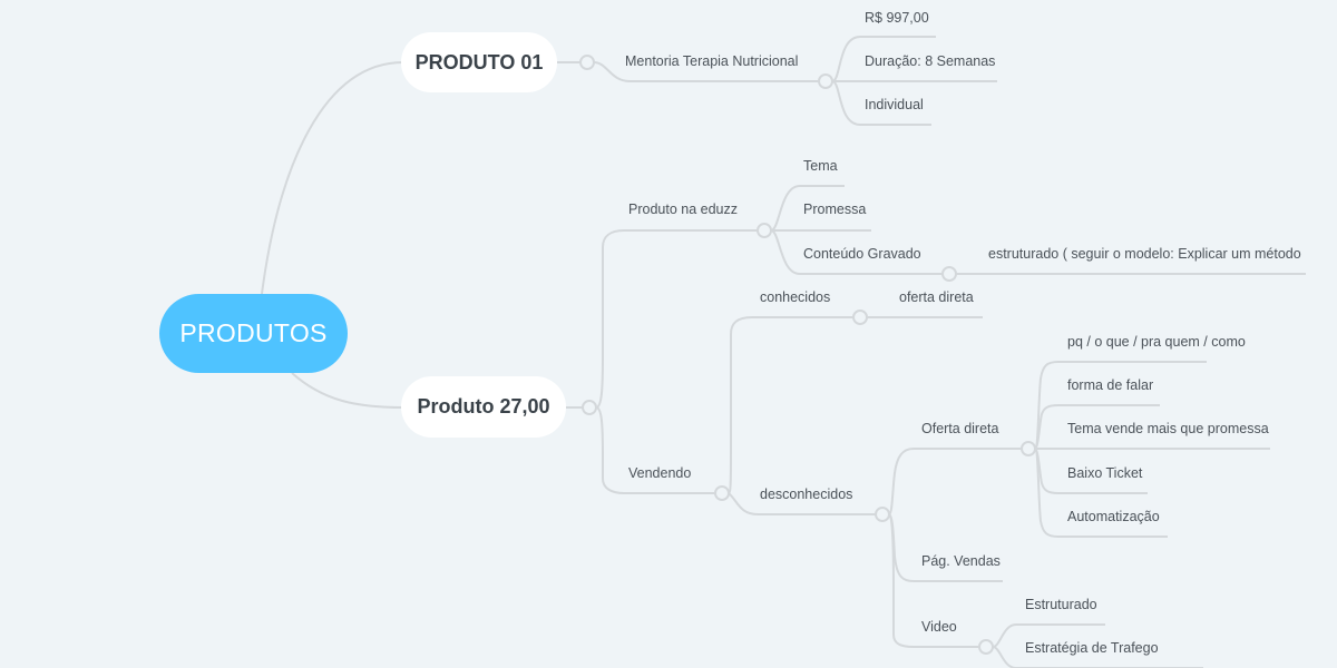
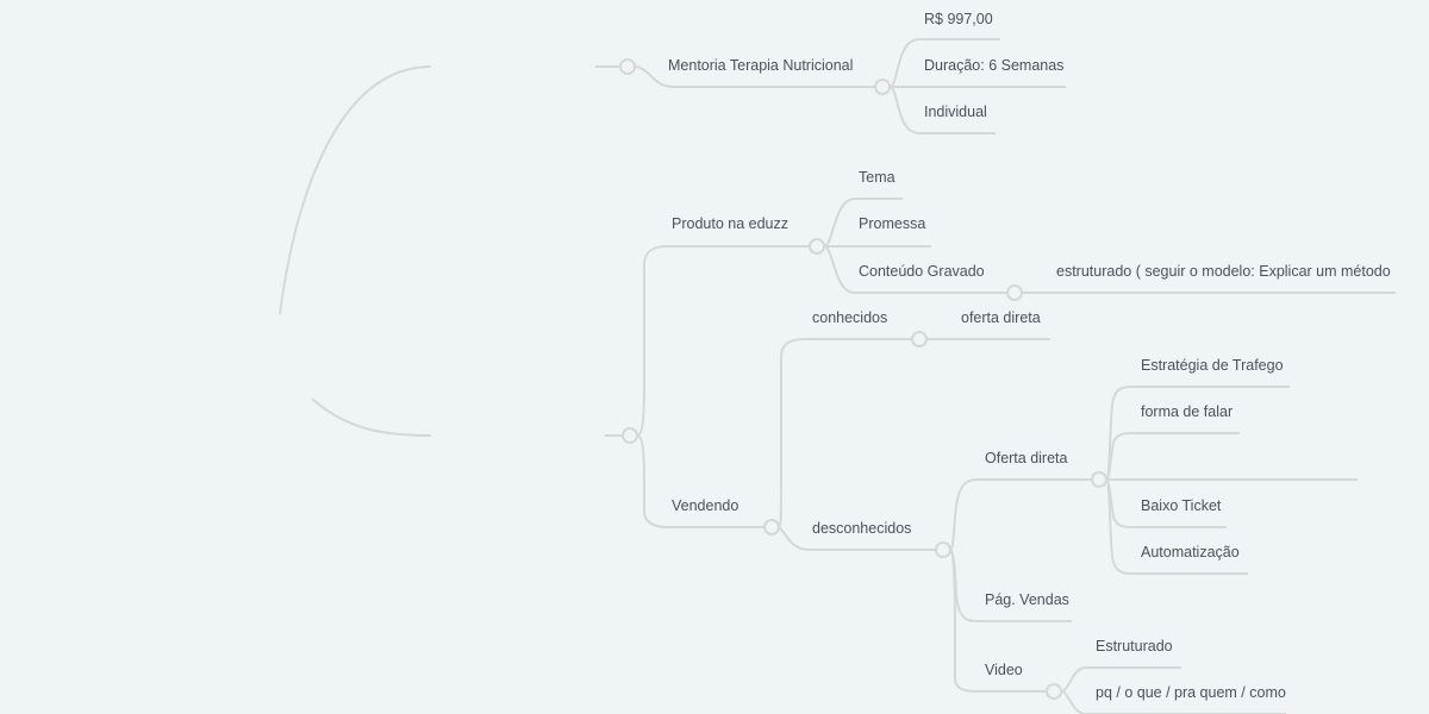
- PRODUTOS
- PRODUTO 01
- Produto 27,00
  Mentoria Terapia Nutricional
  R$ 997,00
- Duração: 8 Semanas
+ Duração: 6 Semanas
  Individual
  Produto na eduzz
  Tema
  Promessa
  Conteúdo Gravado
  estruturado ( seguir o modelo: Explicar um método
  Vendendo
  conhecidos
  oferta direta
  desconhecidos
  Oferta direta
- pq / o que / pra quem / como
+ Estratégia de Trafego
  forma de falar
- Tema vende mais que promessa
  Baixo Ticket
  Automatização
  Pág. Vendas
  Video
  Estruturado
- Estratégia de Trafego
+ pq / o que / pra quem / como
